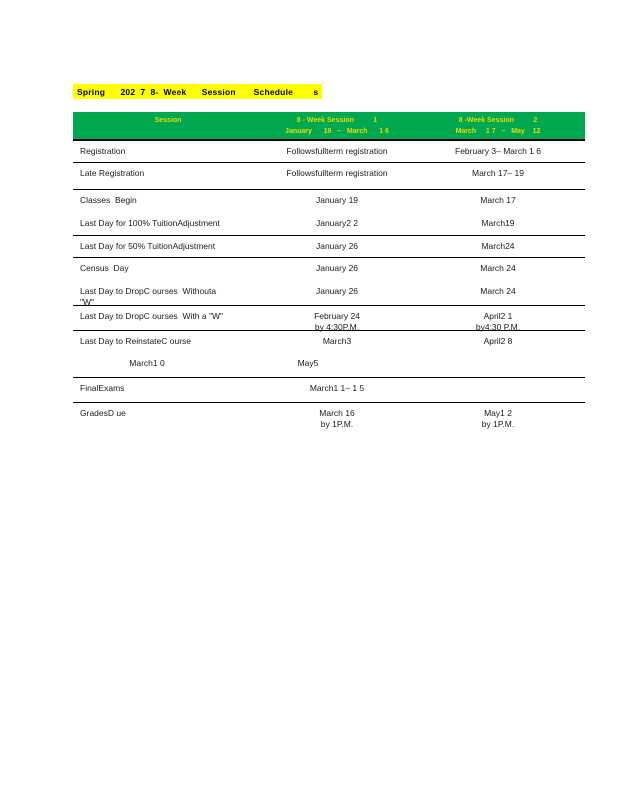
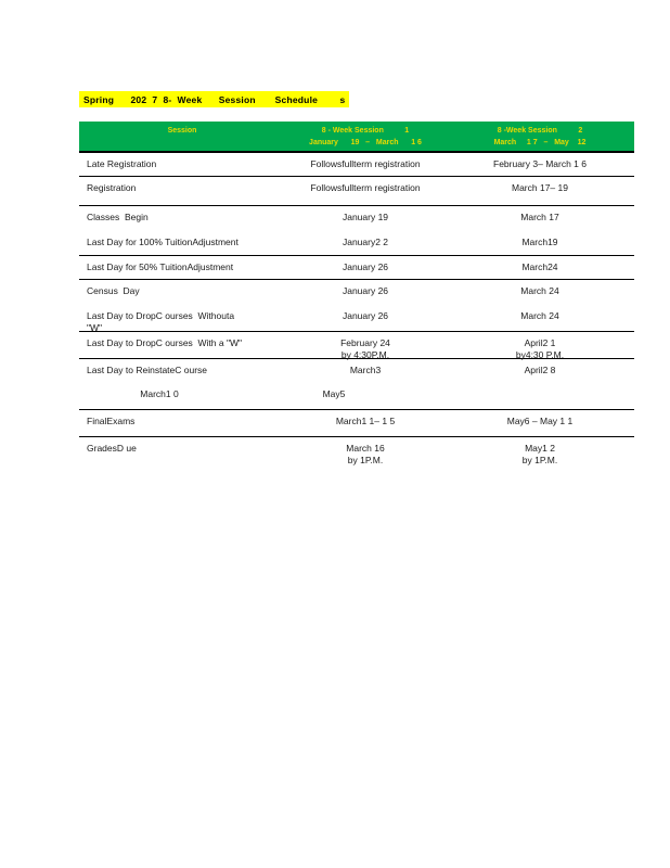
  Spring 202 7 8- Week Session Schedule s
- Registration
+ Late Registration
  Followsfullterm registration
  February 3– March 1 6
- Late Registration
+ Registration
  Followsfullterm registration
  March 17– 19
  Classes Begin
  January 19
  March 17
  Last Day for 100% TuitionAdjustment
  January2 2
  March19
  Last Day for 50% TuitionAdjustment
  January 26
  March24
  Census Day
  January 26
  March 24
  Last Day to DropC ourses Withouta
  "W"
  January 26
  March 24
  Last Day to DropC ourses With a "W"
  February 24
  by 4:30P.M.
  April2 1
  by4:30 P.M.
  Last Day to ReinstateC ourse
  March3
  April2 8
  March1 0
  May5
  FinalExams
  March1 1– 1 5
+ May6 – May 1 1
  GradesD ue
  March 16
  by 1P.M.
  May1 2
  by 1P.M.
